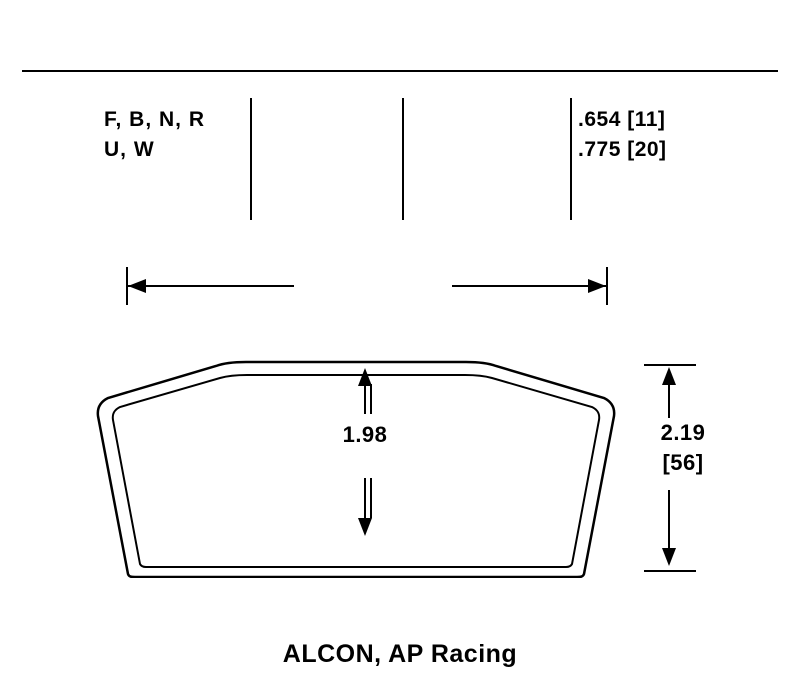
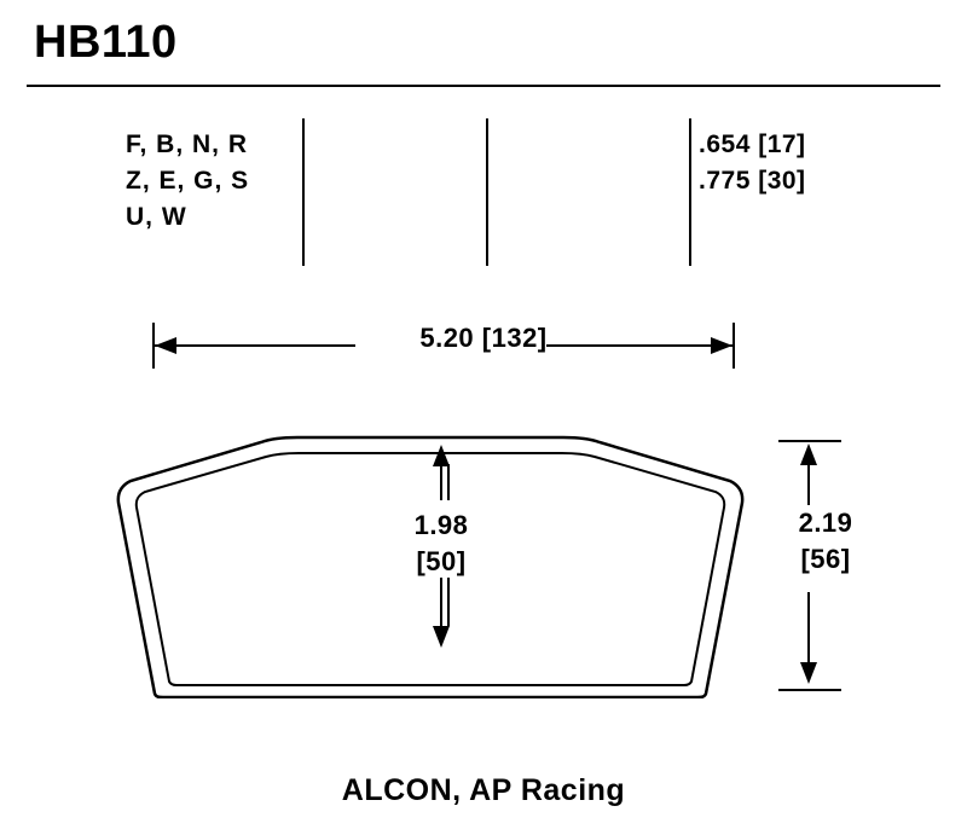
+ HB110
  F, B, N, R
+ Z, E, G, S
  U, W
- .654 [11]
+ .654 [17]
- .775 [20]
+ .775 [30]
+ 5.20 [132]
  1.98
+ [50]
  2.19
  [56]
  ALCON, AP Racing
